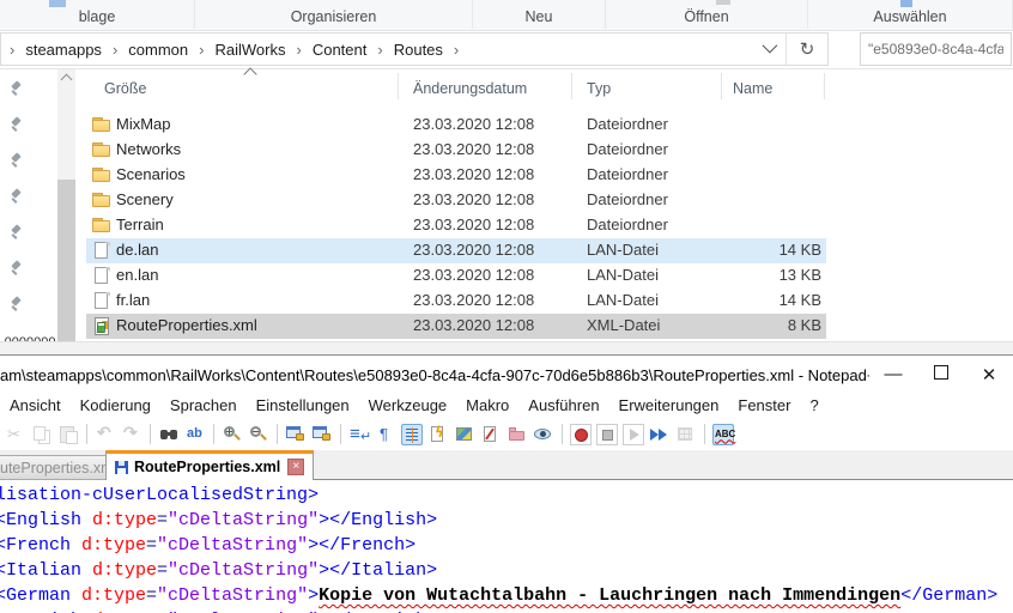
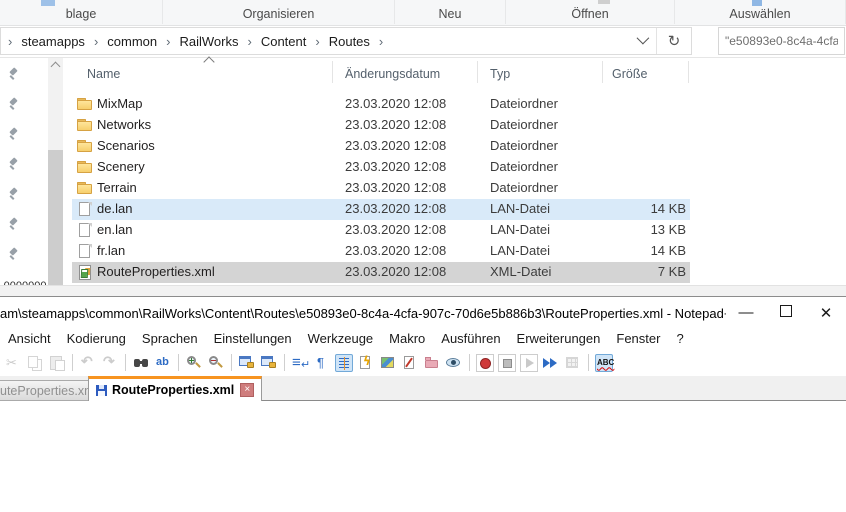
  blage
  Organisieren
  Neu
  Öffnen
  Auswählen
  ›
  steamapps
  ›
  common
  ›
  RailWorks
  ›
  Content
  ›
  Routes
  ›
  ↻
- Größe
+ Name
  Änderungsdatum
  Typ
- Name
+ Größe
  MixMap
  23.03.2020 12:08
  Dateiordner
  Networks
  23.03.2020 12:08
  Dateiordner
  Scenarios
  23.03.2020 12:08
  Dateiordner
  Scenery
  23.03.2020 12:08
  Dateiordner
  Terrain
  23.03.2020 12:08
  Dateiordner
  de.lan
  23.03.2020 12:08
  LAN-Datei
  14 KB
  en.lan
  23.03.2020 12:08
  LAN-Datei
  13 KB
  fr.lan
  23.03.2020 12:08
  LAN-Datei
  14 KB
  RouteProperties.xml
  23.03.2020 12:08
  XML-Datei
- 8 KB
+ 7 KB
  am\steamapps\common\RailWorks\Content\Routes\e50893e0-8c4a-4cfa-907c-70d6e5b886b3\RouteProperties.xml - Notepad
  —
  ✕
  Ansicht
  Kodierung
  Sprachen
  Einstellungen
  Werkzeuge
  Makro
  Ausführen
  Erweiterungen
  Fenster
  ?
  uteProperties.x
  RouteProperties.xml
  ×
- lisation-cUserLocalisedString>
- <English d:type="cDeltaString"></English>
- <French d:type="cDeltaString"></French>
- <Italian d:type="cDeltaString"></Italian>
- <German d:type="cDeltaString">Kopie von Wutachtalbahn - Lauchringen nach Immendingen</German>
